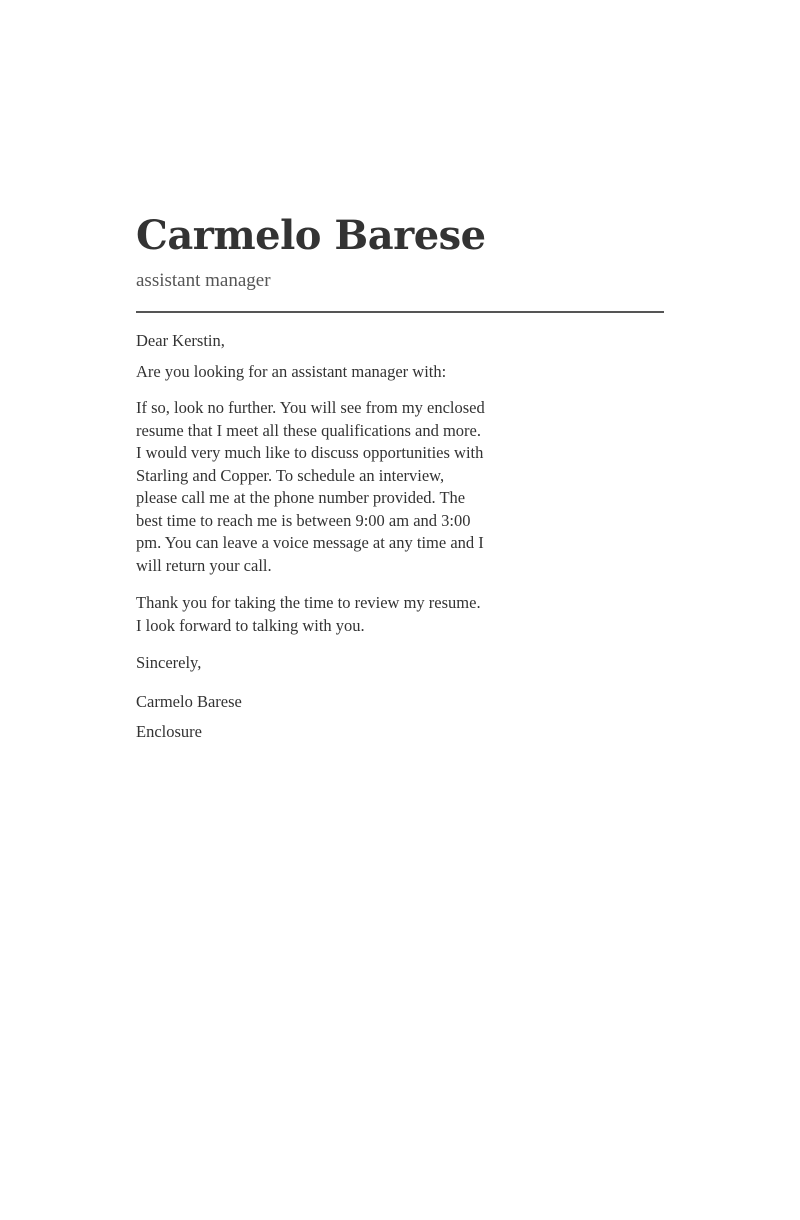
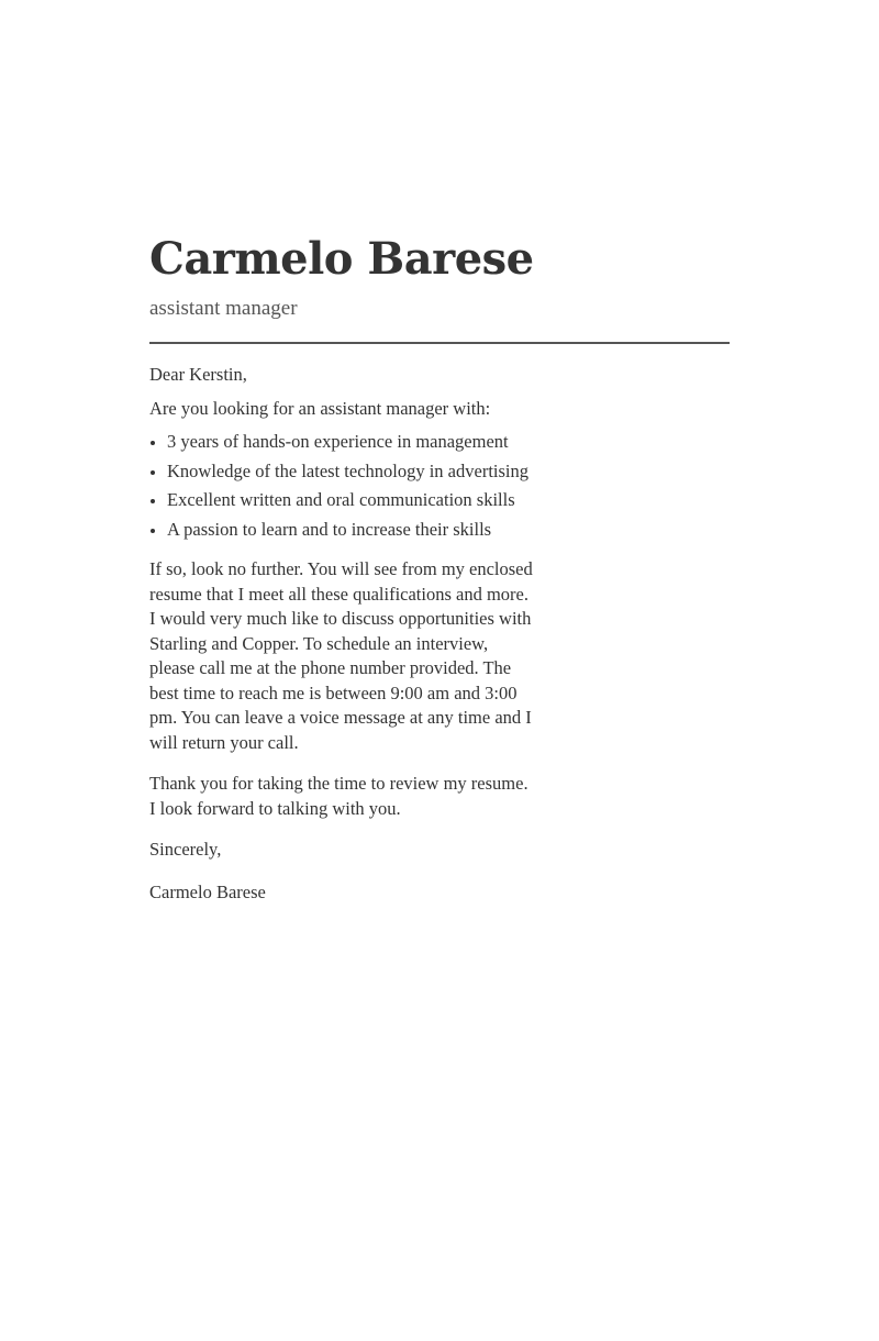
  Carmelo Barese
  assistant manager
  Dear Kerstin,
  Are you looking for an assistant manager with:
+ 3 years of hands-on experience in management
+ Knowledge of the latest technology in advertising
+ Excellent written and oral communication skills
+ A passion to learn and to increase their skills
  If so, look no further. You will see from my enclosed resume that I meet all these qualifications and more.
  I would very much like to discuss opportunities with Starling and Copper. To schedule an interview, please call me at the phone number provided. The best time to reach me is between 9:00 am and 3:00 pm. You can leave a voice message at any time and I will return your call.
  Thank you for taking the time to review my resume. I look forward to talking with you.
  Sincerely,
  Carmelo Barese
- Enclosure
